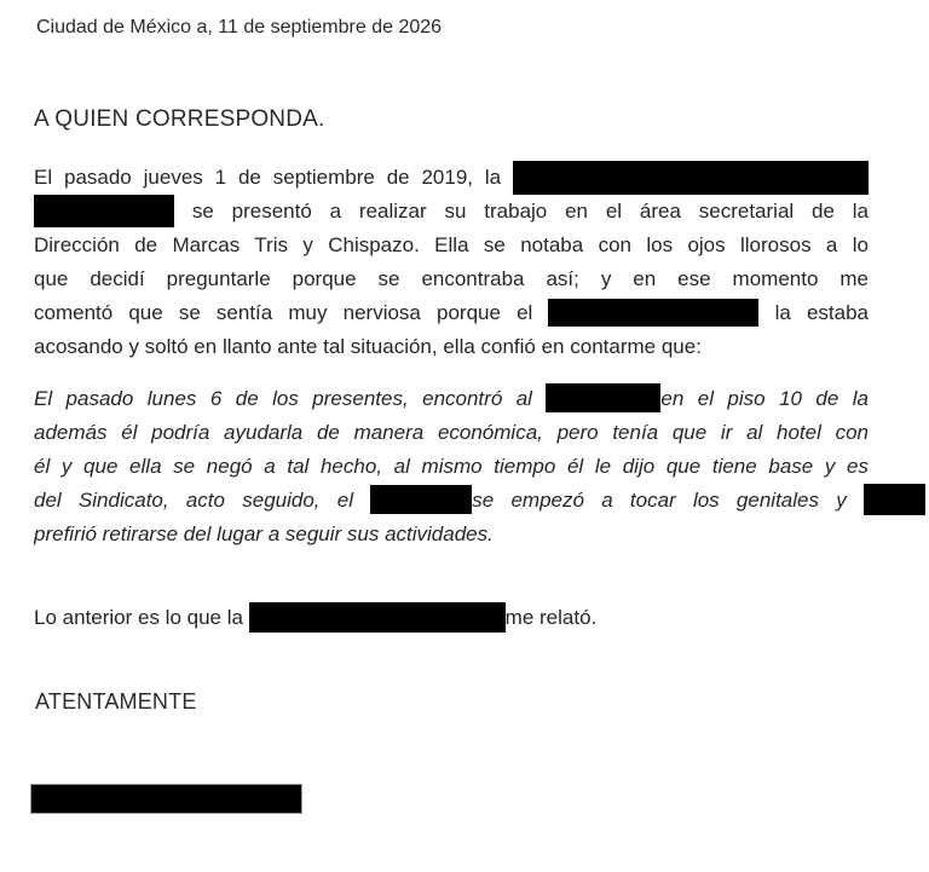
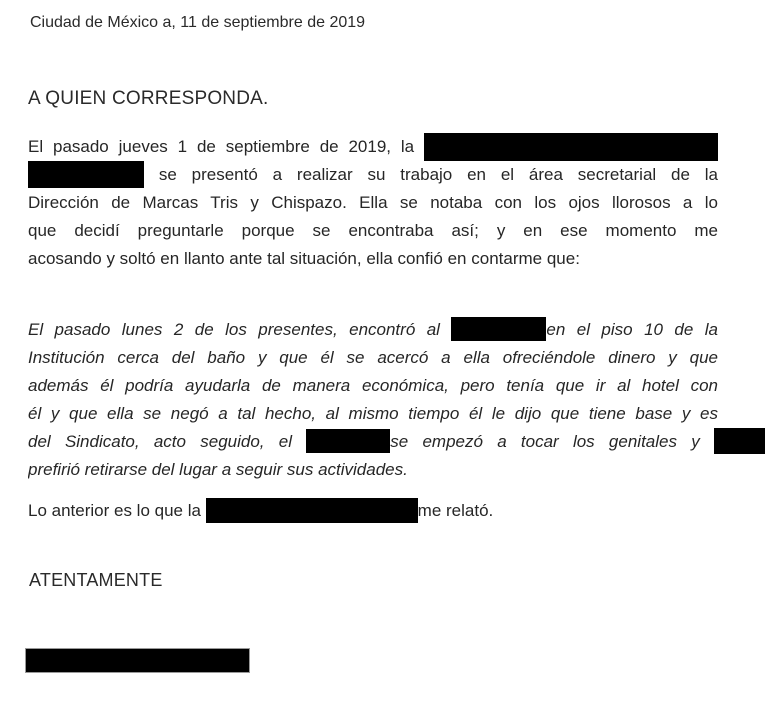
- Ciudad de México a, 11 de septiembre de 2026
+ Ciudad de México a, 11 de septiembre de 2019
  A QUIEN CORRESPONDA.
  El pasado jueves 1 de septiembre de 2019, la
  se presentó a realizar su trabajo en el área secretarial de la
  Dirección de Marcas Tris y Chispazo. Ella se notaba con los ojos llorosos a lo
  que decidí preguntarle porque se encontraba así; y en ese momento me
- comentó que se sentía muy nerviosa porque el la estaba
  acosando y soltó en llanto ante tal situación, ella confió en contarme que:
- El pasado lunes 6 de los presentes, encontró al en el piso 10 de la
+ El pasado lunes 2 de los presentes, encontró al en el piso 10 de la
+ Institución cerca del baño y que él se acercó a ella ofreciéndole dinero y que
  además él podría ayudarla de manera económica, pero tenía que ir al hotel con
  él y que ella se negó a tal hecho, al mismo tiempo él le dijo que tiene base y es
  del Sindicato, acto seguido, el se empezó a tocar los genitales y
  prefirió retirarse del lugar a seguir sus actividades.
  Lo anterior es lo que la me relató.
  ATENTAMENTE
